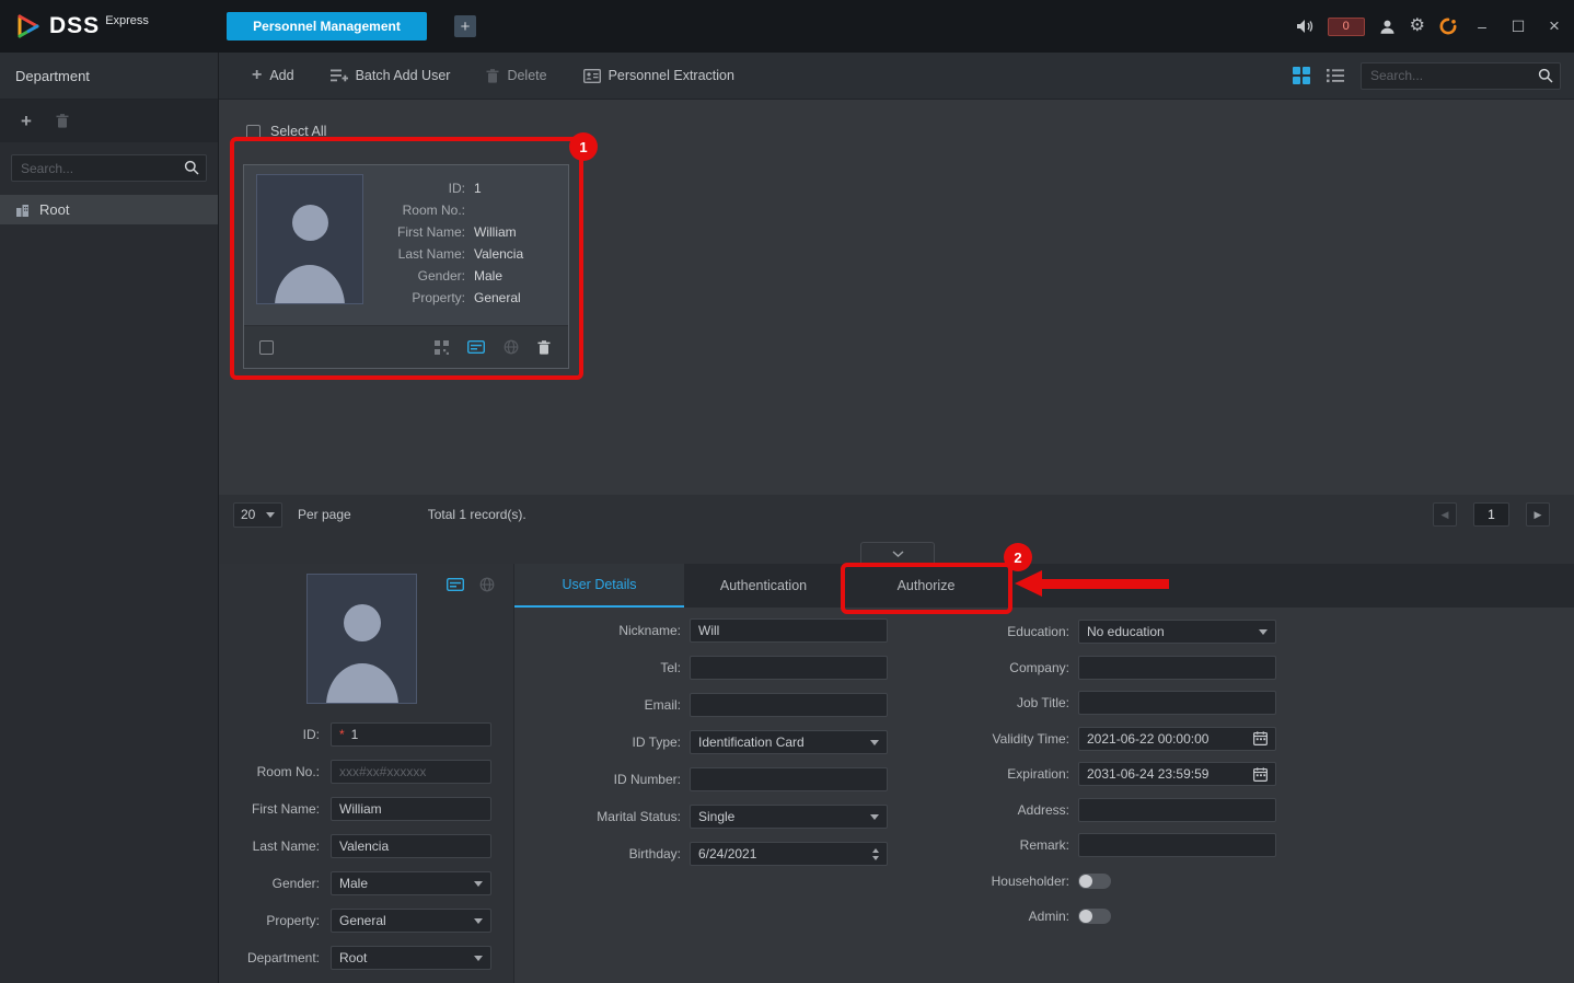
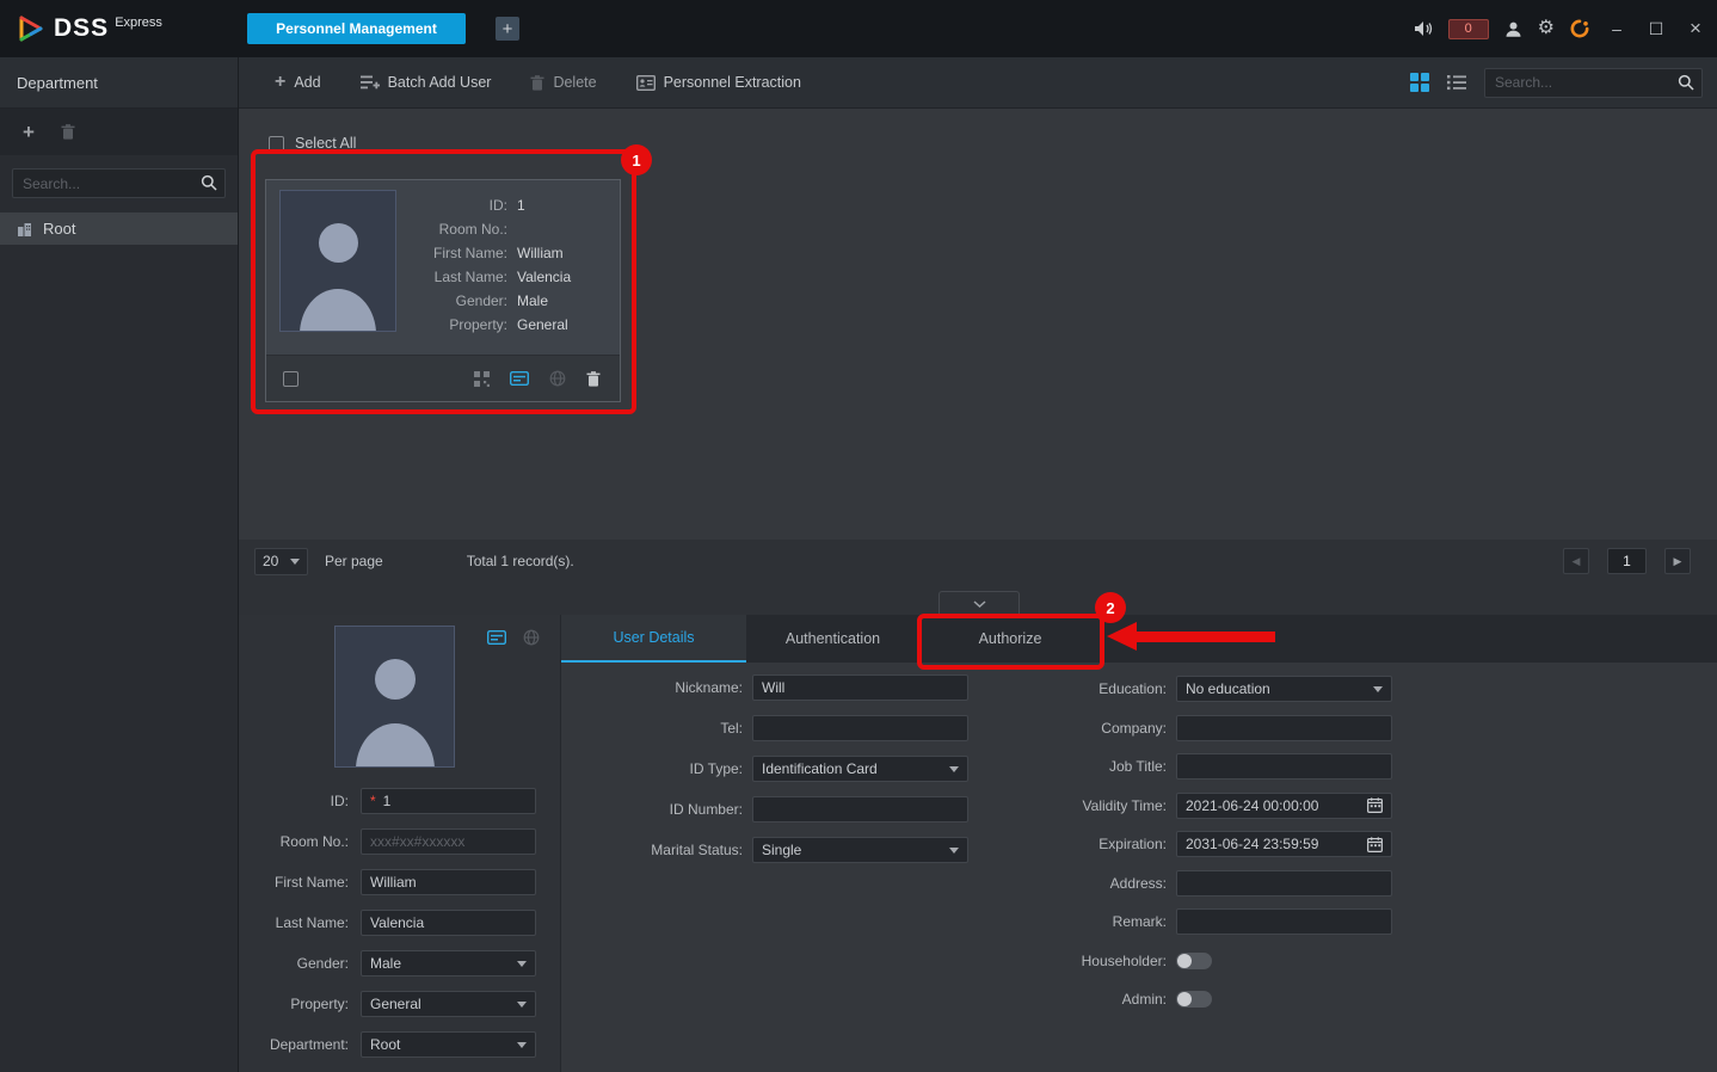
  DSS
  Express
  Personnel Management
  +
  0
  ⚙
  –
  ☐
  ×
  Department
  +
  Search...
  Root
  +
  Add
  Batch Add User
  Delete
  Personnel Extraction
  Search...
  Select All
  ID:
  1
  Room No.:
  First Name:
  William
  Last Name:
  Valencia
  Gender:
  Male
  Property:
  General
  20
  Per page
  Total 1 record(s).
  ◀
  1
  ▶
  ID:
  *
  1
  Room No.:
  xxx#xx#xxxxxx
  First Name:
  William
  Last Name:
  Valencia
  Gender:
  Male
  Property:
  General
  Department:
  Root
  User Details
  Authentication
  Authorize
  Nickname:
  Will
  Tel:
- Email:
  ID Type:
  Identification Card
  ID Number:
  Marital Status:
  Single
- Birthday:
- 6/24/2021
  Education:
  No education
  Company:
  Job Title:
  Validity Time:
- 2021-06-22 00:00:00
+ 2021-06-24 00:00:00
  Expiration:
  2031-06-24 23:59:59
  Address:
  Remark:
  Householder:
  Admin:
  1
  2
